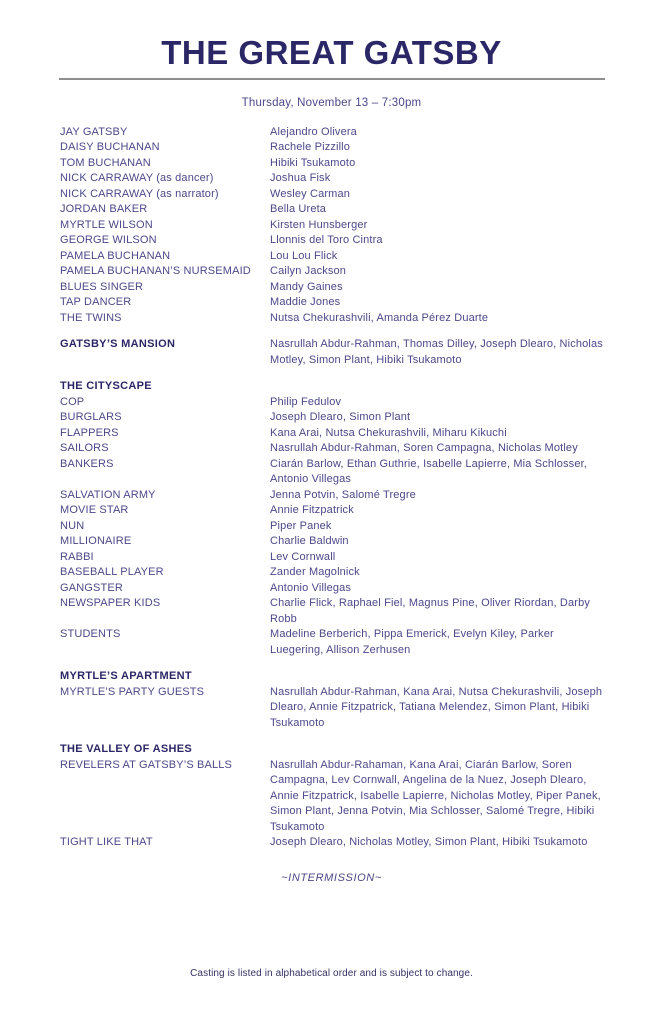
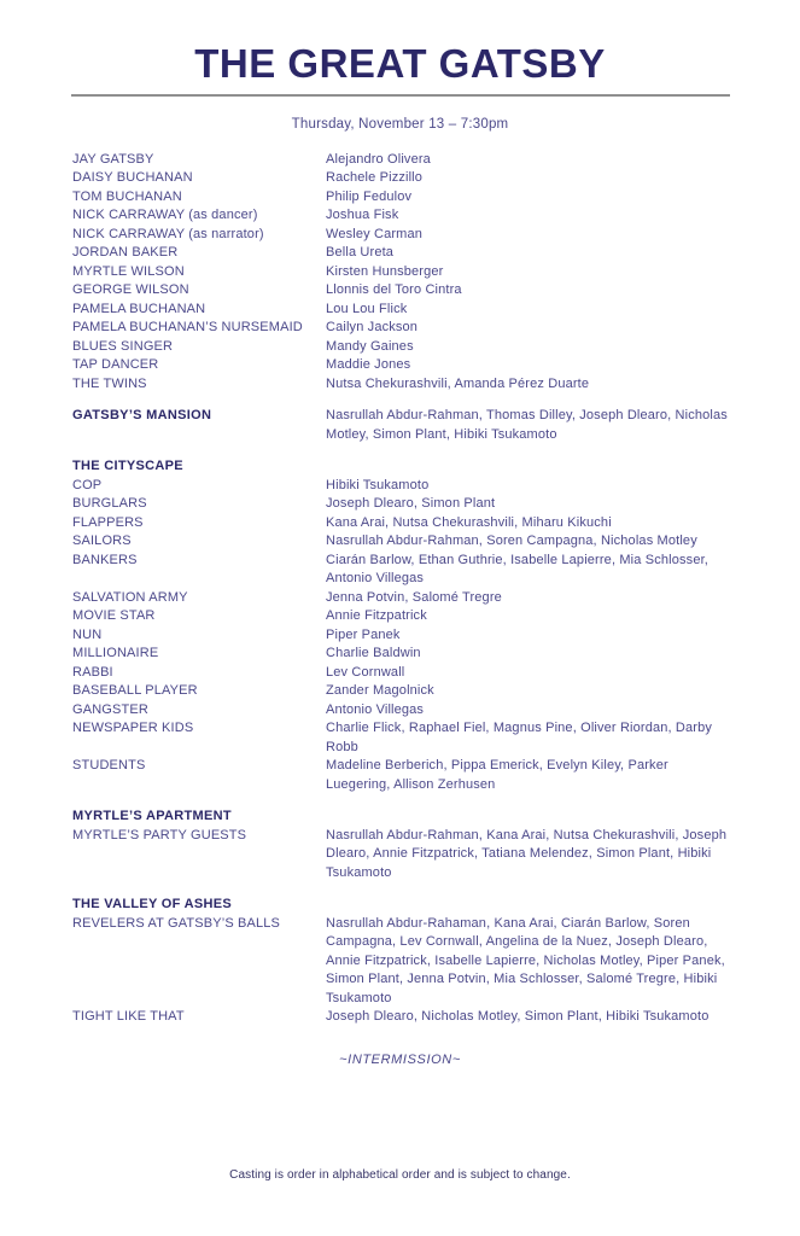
  THE GREAT GATSBY
  Thursday, November 13 – 7:30pm
  JAY GATSBY
  Alejandro Olivera
  DAISY BUCHANAN
  Rachele Pizzillo
  TOM BUCHANAN
- Hibiki Tsukamoto
+ Philip Fedulov
  NICK CARRAWAY (as dancer)
  Joshua Fisk
  NICK CARRAWAY (as narrator)
  Wesley Carman
  JORDAN BAKER
  Bella Ureta
  MYRTLE WILSON
  Kirsten Hunsberger
  GEORGE WILSON
  Llonnis del Toro Cintra
  PAMELA BUCHANAN
  Lou Lou Flick
  PAMELA BUCHANAN’S NURSEMAID
  Cailyn Jackson
  BLUES SINGER
  Mandy Gaines
  TAP DANCER
  Maddie Jones
  THE TWINS
  Nutsa Chekurashvili, Amanda Pérez Duarte
  GATSBY’S MANSION
  Nasrullah Abdur-Rahman, Thomas Dilley, Joseph Dlearo, Nicholas Motley, Simon Plant, Hibiki Tsukamoto
  THE CITYSCAPE
  COP
- Philip Fedulov
+ Hibiki Tsukamoto
  BURGLARS
  Joseph Dlearo, Simon Plant
  FLAPPERS
  Kana Arai, Nutsa Chekurashvili, Miharu Kikuchi
  SAILORS
  Nasrullah Abdur-Rahman, Soren Campagna, Nicholas Motley
  BANKERS
  Ciarán Barlow, Ethan Guthrie, Isabelle Lapierre, Mia Schlosser, Antonio Villegas
  SALVATION ARMY
  Jenna Potvin, Salomé Tregre
  MOVIE STAR
  Annie Fitzpatrick
  NUN
  Piper Panek
  MILLIONAIRE
  Charlie Baldwin
  RABBI
  Lev Cornwall
  BASEBALL PLAYER
  Zander Magolnick
  GANGSTER
  Antonio Villegas
  NEWSPAPER KIDS
  Charlie Flick, Raphael Fiel, Magnus Pine, Oliver Riordan, Darby Robb
  STUDENTS
  Madeline Berberich, Pippa Emerick, Evelyn Kiley, Parker Luegering, Allison Zerhusen
  MYRTLE’S APARTMENT
  MYRTLE’S PARTY GUESTS
  Nasrullah Abdur-Rahman, Kana Arai, Nutsa Chekurashvili, Joseph Dlearo, Annie Fitzpatrick, Tatiana Melendez, Simon Plant, Hibiki Tsukamoto
  THE VALLEY OF ASHES
  REVELERS AT GATSBY’S BALLS
  Nasrullah Abdur-Rahaman, Kana Arai, Ciarán Barlow, Soren Campagna, Lev Cornwall, Angelina de la Nuez, Joseph Dlearo, Annie Fitzpatrick, Isabelle Lapierre, Nicholas Motley, Piper Panek, Simon Plant, Jenna Potvin, Mia Schlosser, Salomé Tregre, Hibiki Tsukamoto
  TIGHT LIKE THAT
  Joseph Dlearo, Nicholas Motley, Simon Plant, Hibiki Tsukamoto
  ~INTERMISSION~
- Casting is listed in alphabetical order and is subject to change.
+ Casting is order in alphabetical order and is subject to change.
